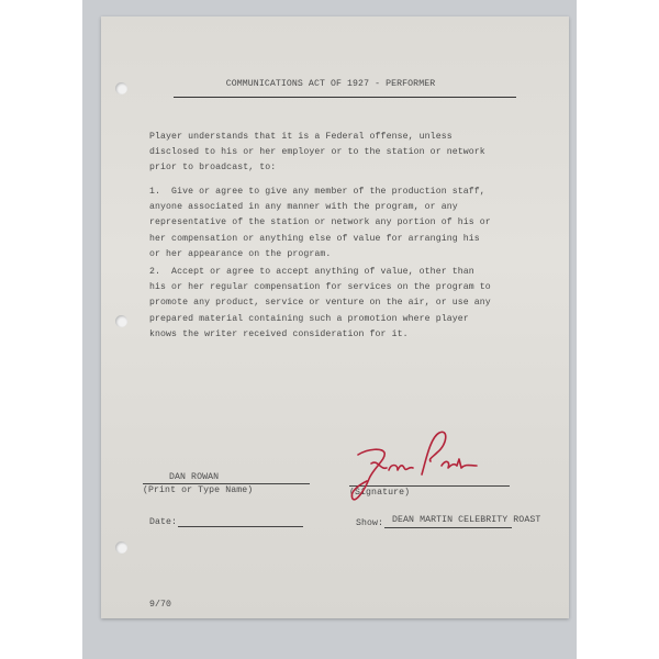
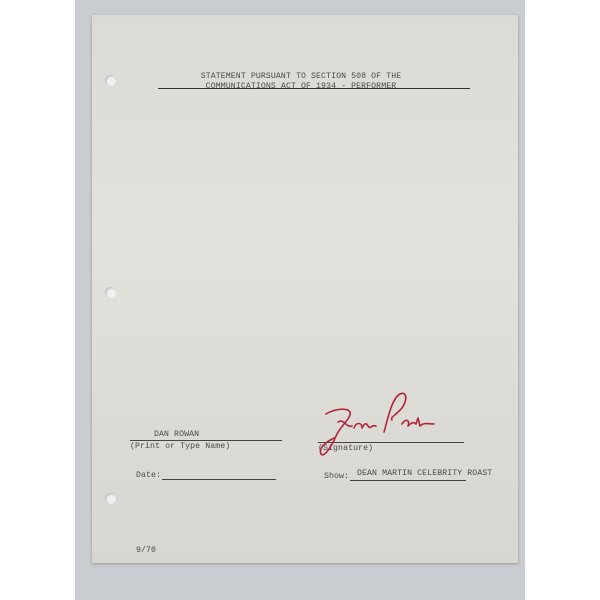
+ STATEMENT PURSUANT TO SECTION 508 OF THE
- COMMUNICATIONS ACT OF 1927 - PERFORMER
+ COMMUNICATIONS ACT OF 1934 - PERFORMER
- Player understands that it is a Federal offense, unless
- disclosed to his or her employer or to the station or network
- prior to broadcast, to:
- 1. Give or agree to give any member of the production staff,
- anyone associated in any manner with the program, or any
- representative of the station or network any portion of his or
- her compensation or anything else of value for arranging his
- or her appearance on the program.
- 2. Accept or agree to accept anything of value, other than
- his or her regular compensation for services on the program to
- promote any product, service or venture on the air, or use any
- prepared material containing such a promotion where player
- knows the writer received consideration for it.
  DAN ROWAN
  (Print or Type Name)
  Signature)
  Date:
  Show:
  DEAN MARTIN CELEBRITY ROAST
  9/70
